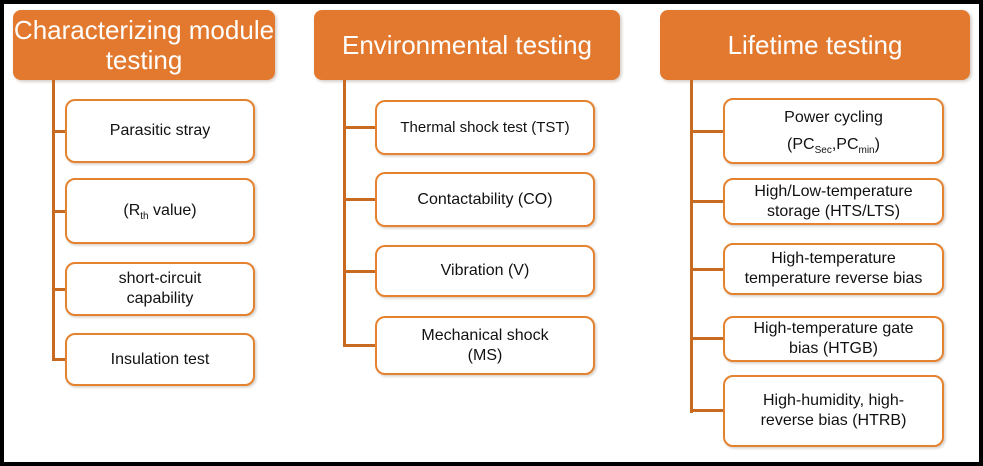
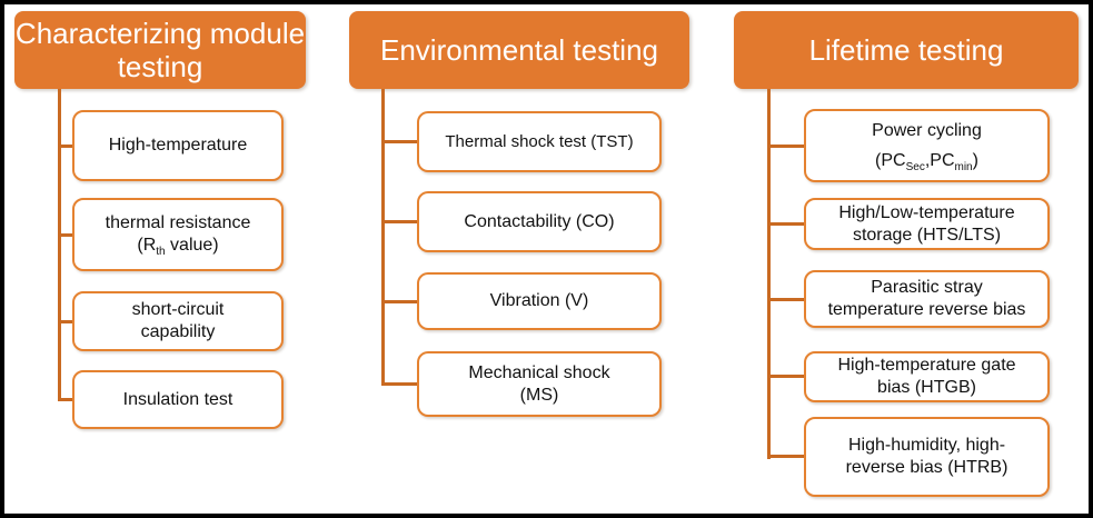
  Characterizing module testing
- Parasitic stray
+ High-temperature
+ thermal resistance
  (Rth value)
  short-circuit
  capability
  Insulation test
  Environmental testing
  Thermal shock test (TST)
  Contactability (CO)
  Vibration (V)
  Mechanical shock
  (MS)
  Lifetime testing
  Power cycling
  (PCSec,PCmin)
  High/Low-temperature
  storage (HTS/LTS)
- High-temperature
+ Parasitic stray
  temperature reverse bias
  High-temperature gate
  bias (HTGB)
  High-humidity, high-
  reverse bias (HTRB)
